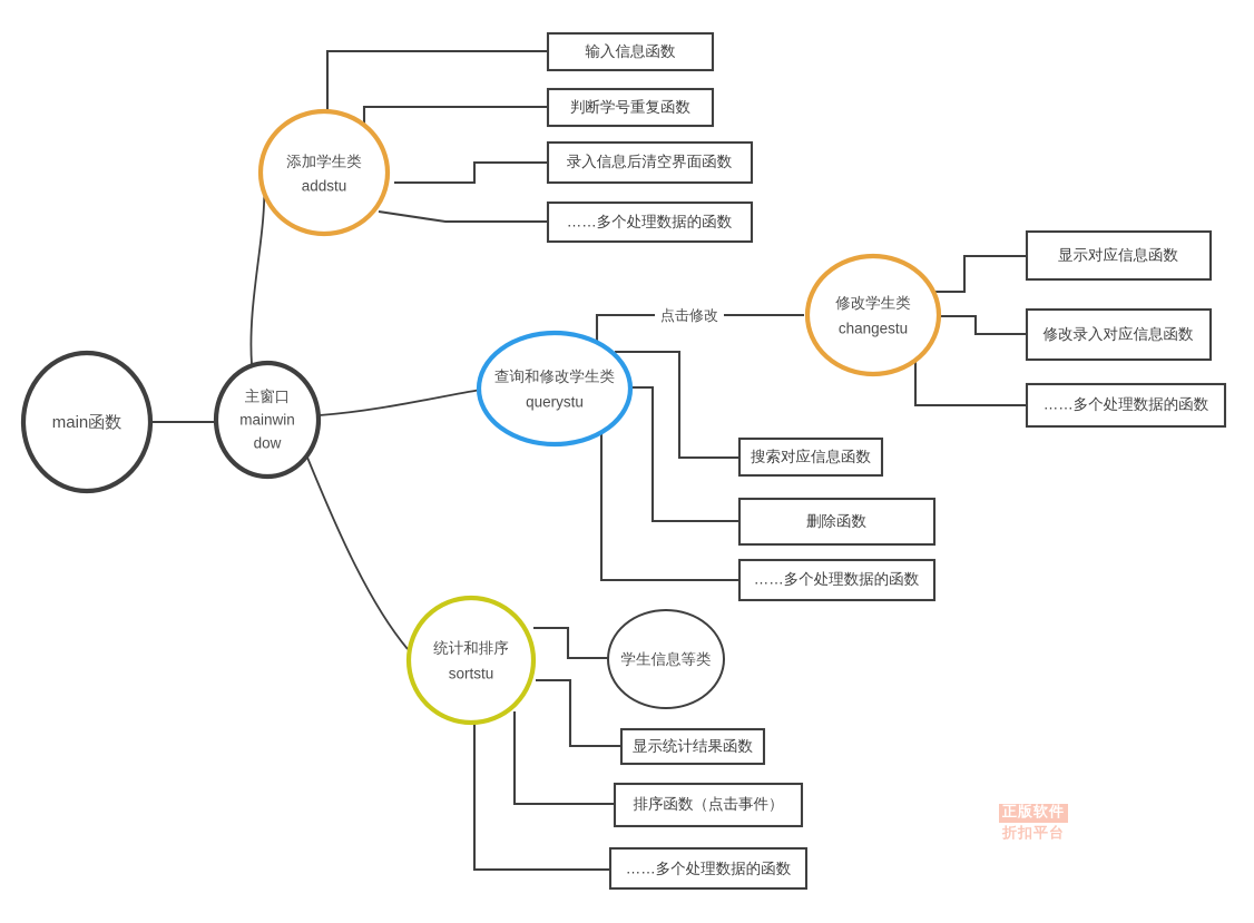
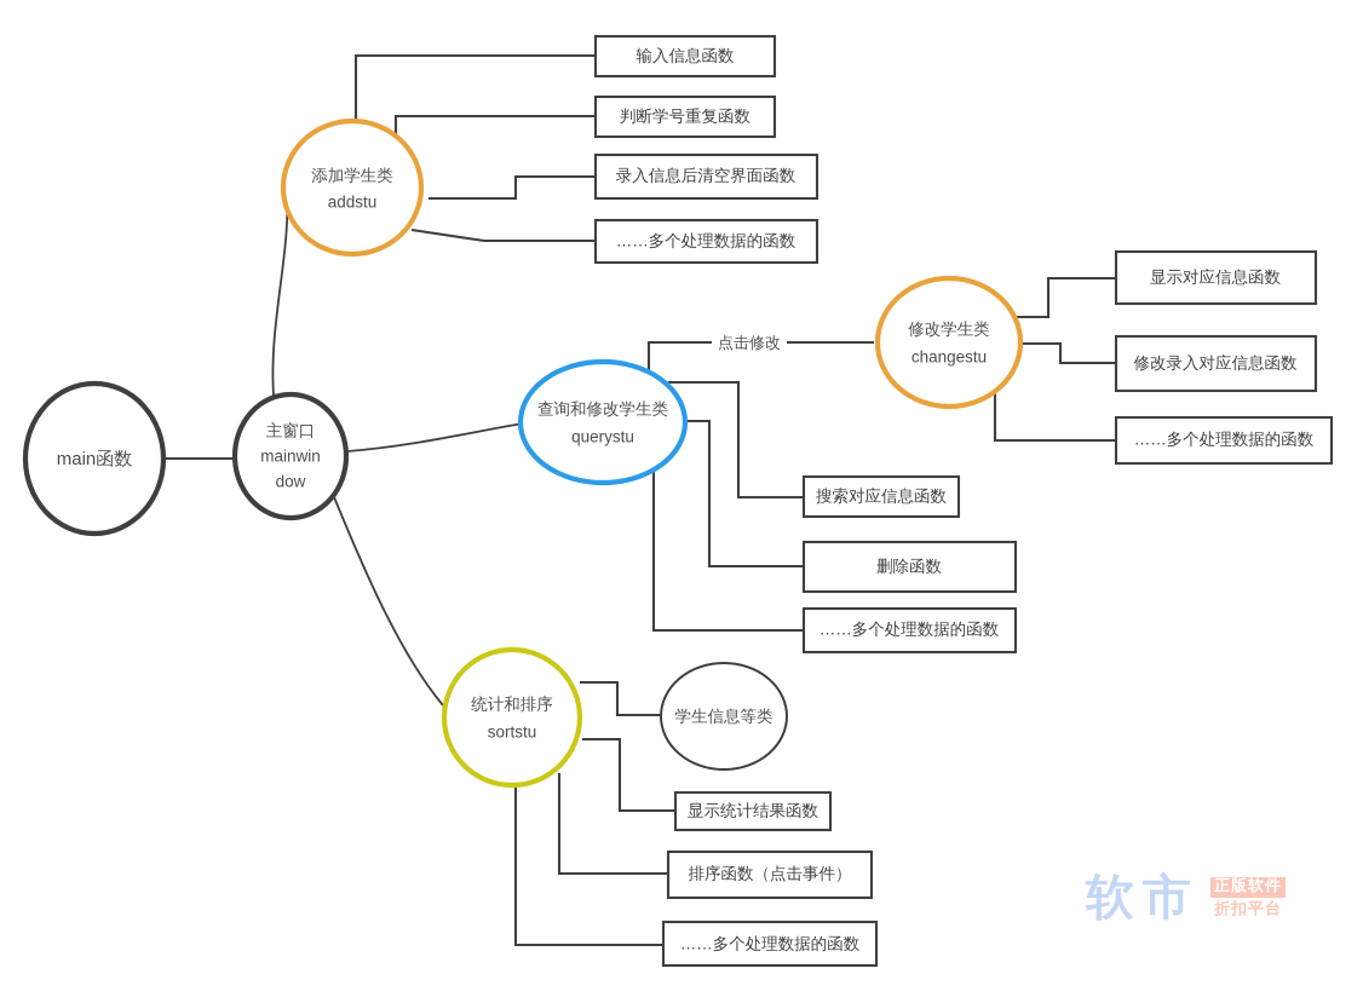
  点击修改
  输入信息函数
  判断学号重复函数
  录入信息后清空界面函数
  ……多个处理数据的函数
  显示对应信息函数
  修改录入对应信息函数
  ……多个处理数据的函数
  搜索对应信息函数
  删除函数
  ……多个处理数据的函数
  显示统计结果函数
  排序函数（点击事件）
  ……多个处理数据的函数
  main函数
  主窗口
  mainwin
  dow
  添加学生类
  addstu
  查询和修改学生类
  querystu
  修改学生类
  changestu
  统计和排序
  sortstu
  学生信息等类
+ 软市
  正版软件
  折扣平台
